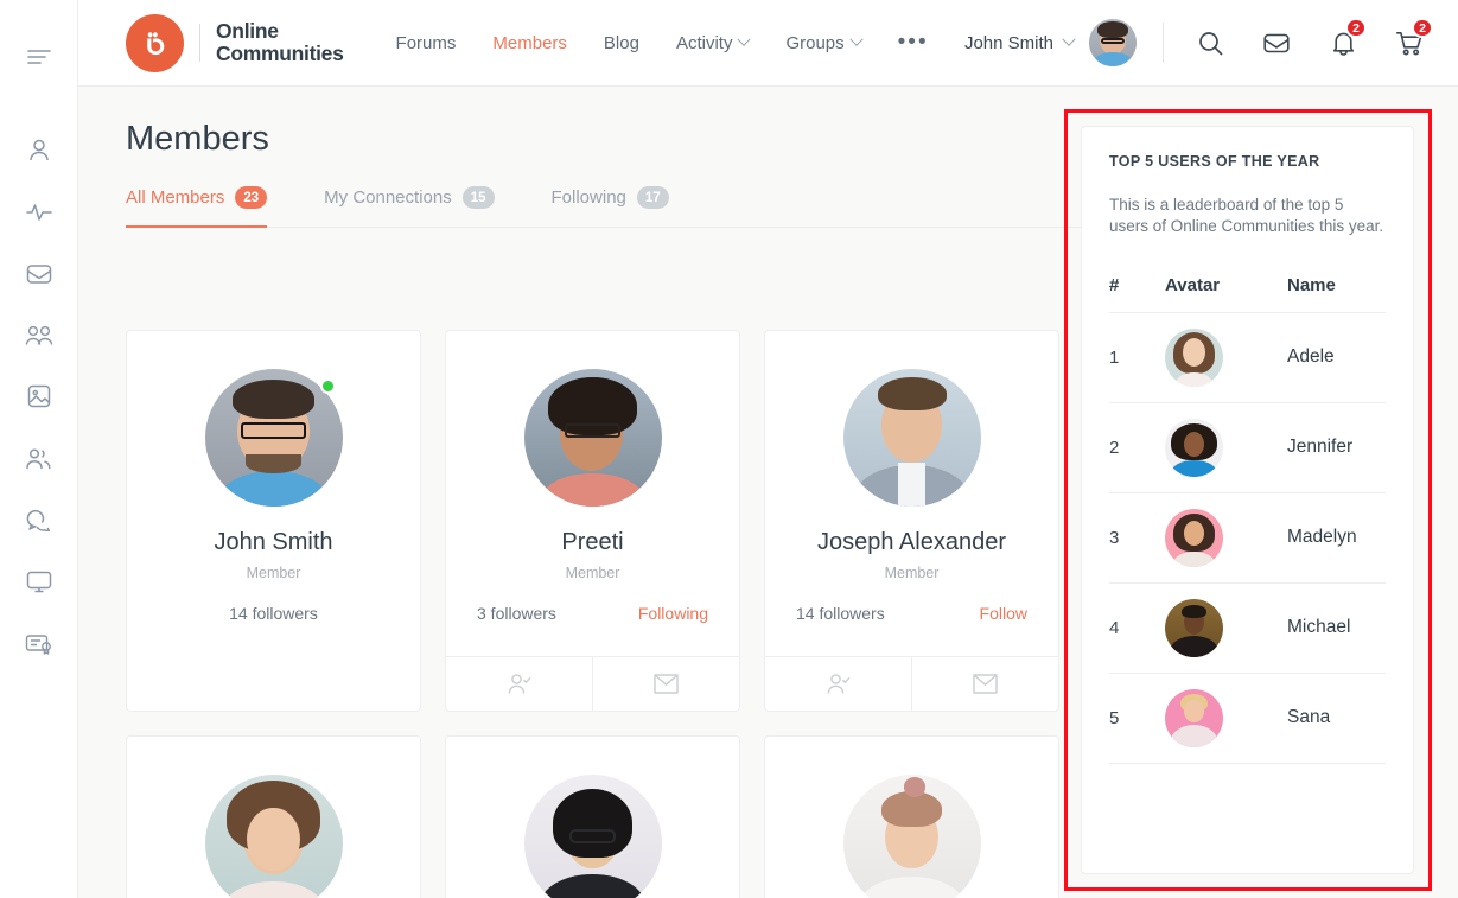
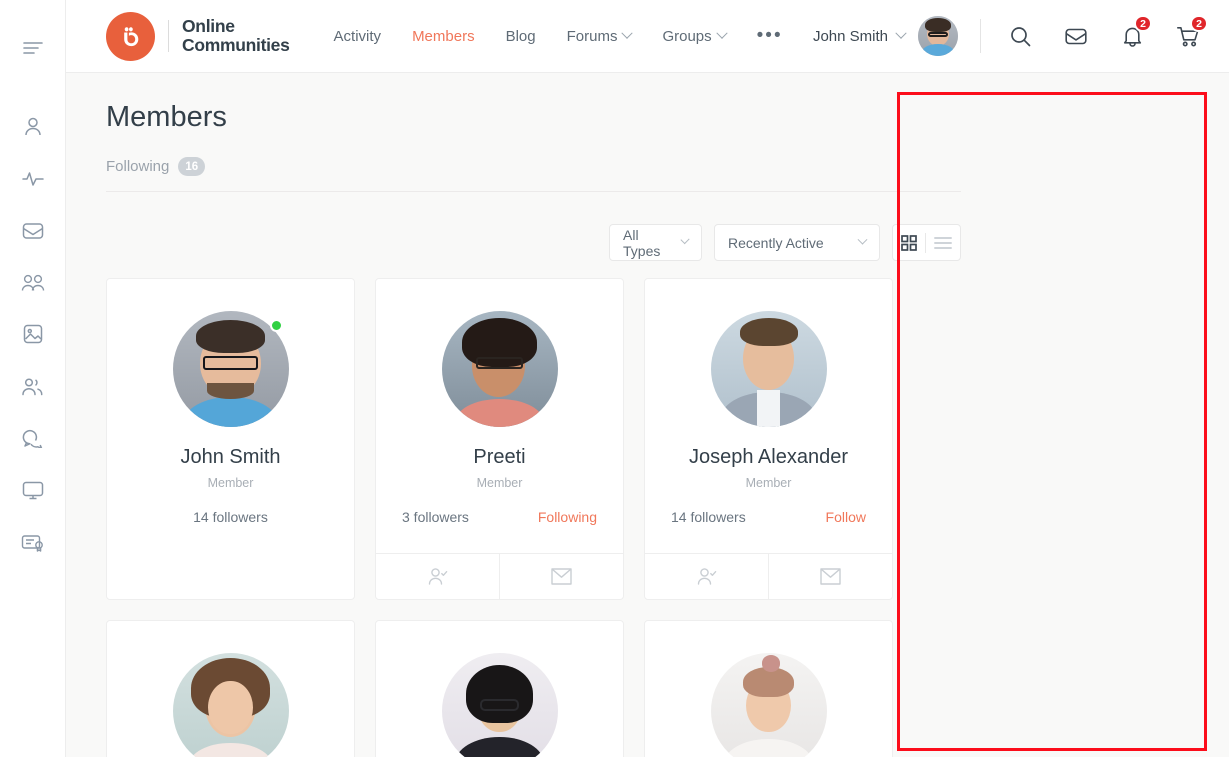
  Online
  Communities
- Forums
+ Activity
  Members
  Blog
- Activity
+ Forums
  Groups
  •••
  John Smith
  2
  2
  Members
- All Members
- 23
- My Connections
- 15
  Following
- 17
+ 16
+ All Types
+ Recently Active
  John Smith
  Member
  14 followers
  Preeti
  Member
  3 followers
  Following
  Joseph Alexander
  Member
  14 followers
  Follow
- TOP 5 USERS OF THE YEAR
- This is a leaderboard of the top 5 users of Online Communities this year.
- #	Avatar	Name
- 1		Adele
- 2		Jennifer
- 3		Madelyn
- 4		Michael
- 5		Sana
